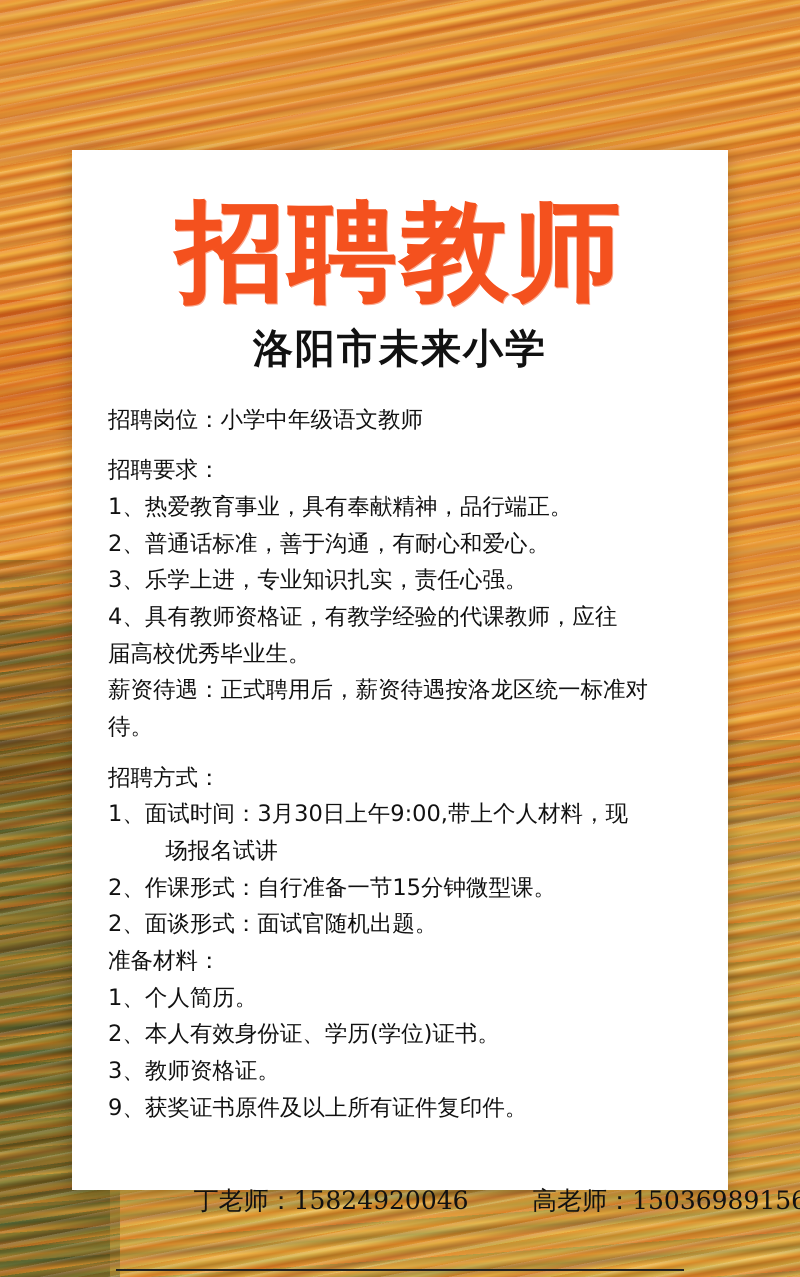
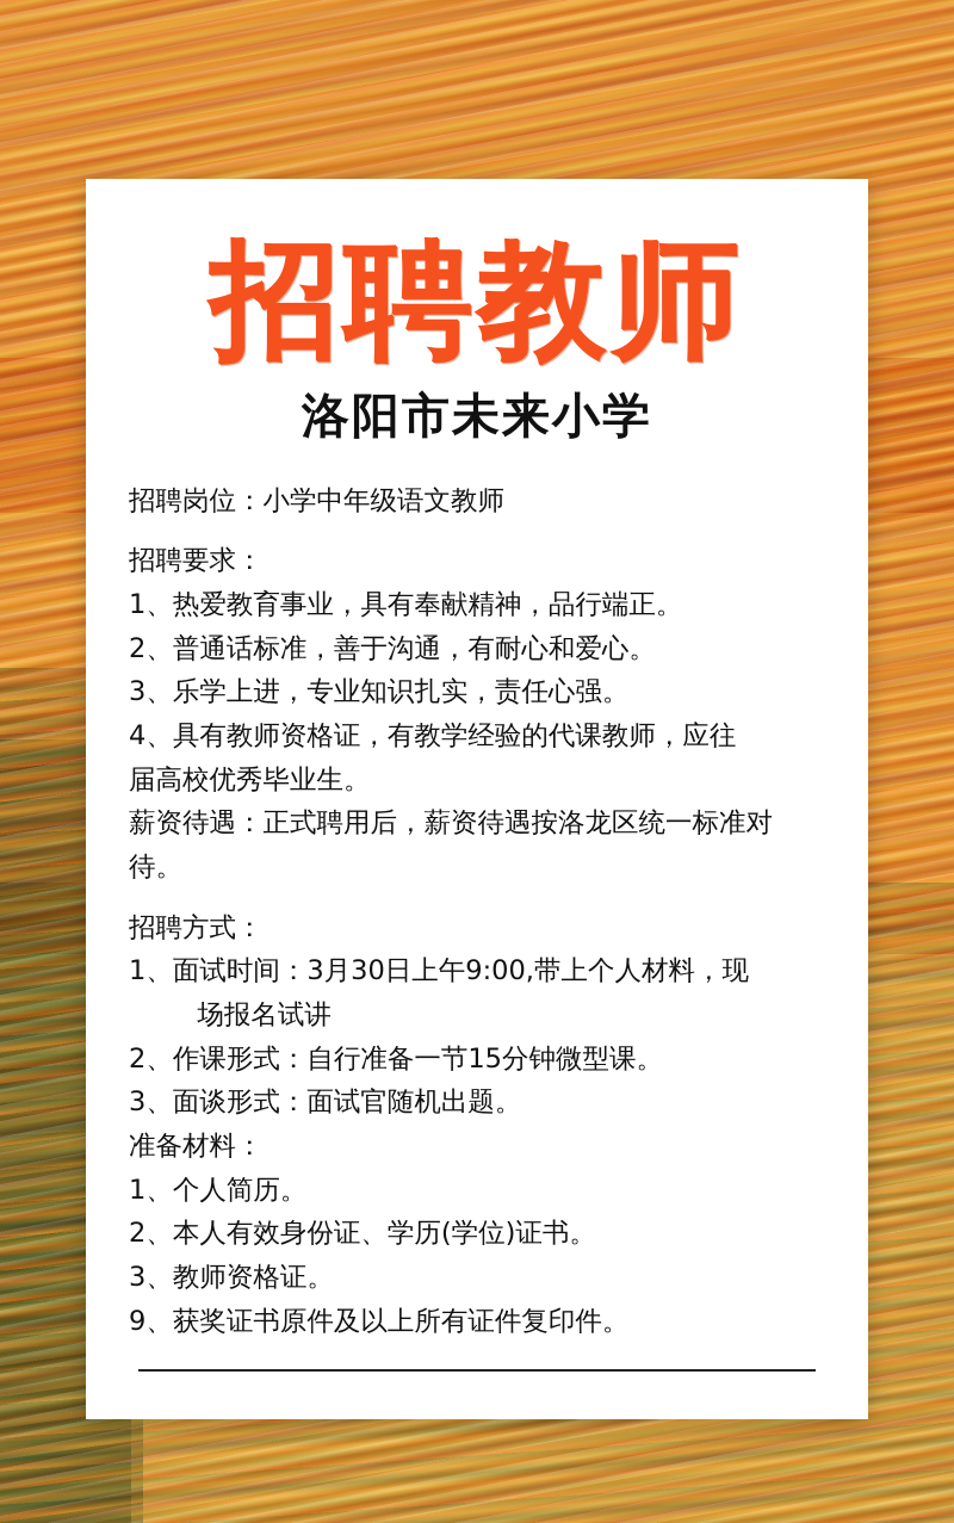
  招聘教师
  洛阳市未来小学
  招聘岗位：小学中年级语文教师
  招聘要求：
  1、热爱教育事业，具有奉献精神，品行端正。
  2、普通话标准，善于沟通，有耐心和爱心。
  3、乐学上进，专业知识扎实，责任心强。
  4、具有教师资格证，有教学经验的代课教师，应往
  届高校优秀毕业生。
  薪资待遇：正式聘用后，薪资待遇按洛龙区统一标准对待。
  招聘方式：
  1、面试时间：3月30日上午9:00,带上个人材料，现
  场报名试讲
  2、作课形式：自行准备一节15分钟微型课。
- 2、面谈形式：面试官随机出题。
+ 3、面谈形式：面试官随机出题。
  准备材料：
  1、个人简历。
  2、本人有效身份证、学历(学位)证书。
  3、教师资格证。
  9、获奖证书原件及以上所有证件复印件。
- 丁老师：15824920046
- 高老师：15036989156
